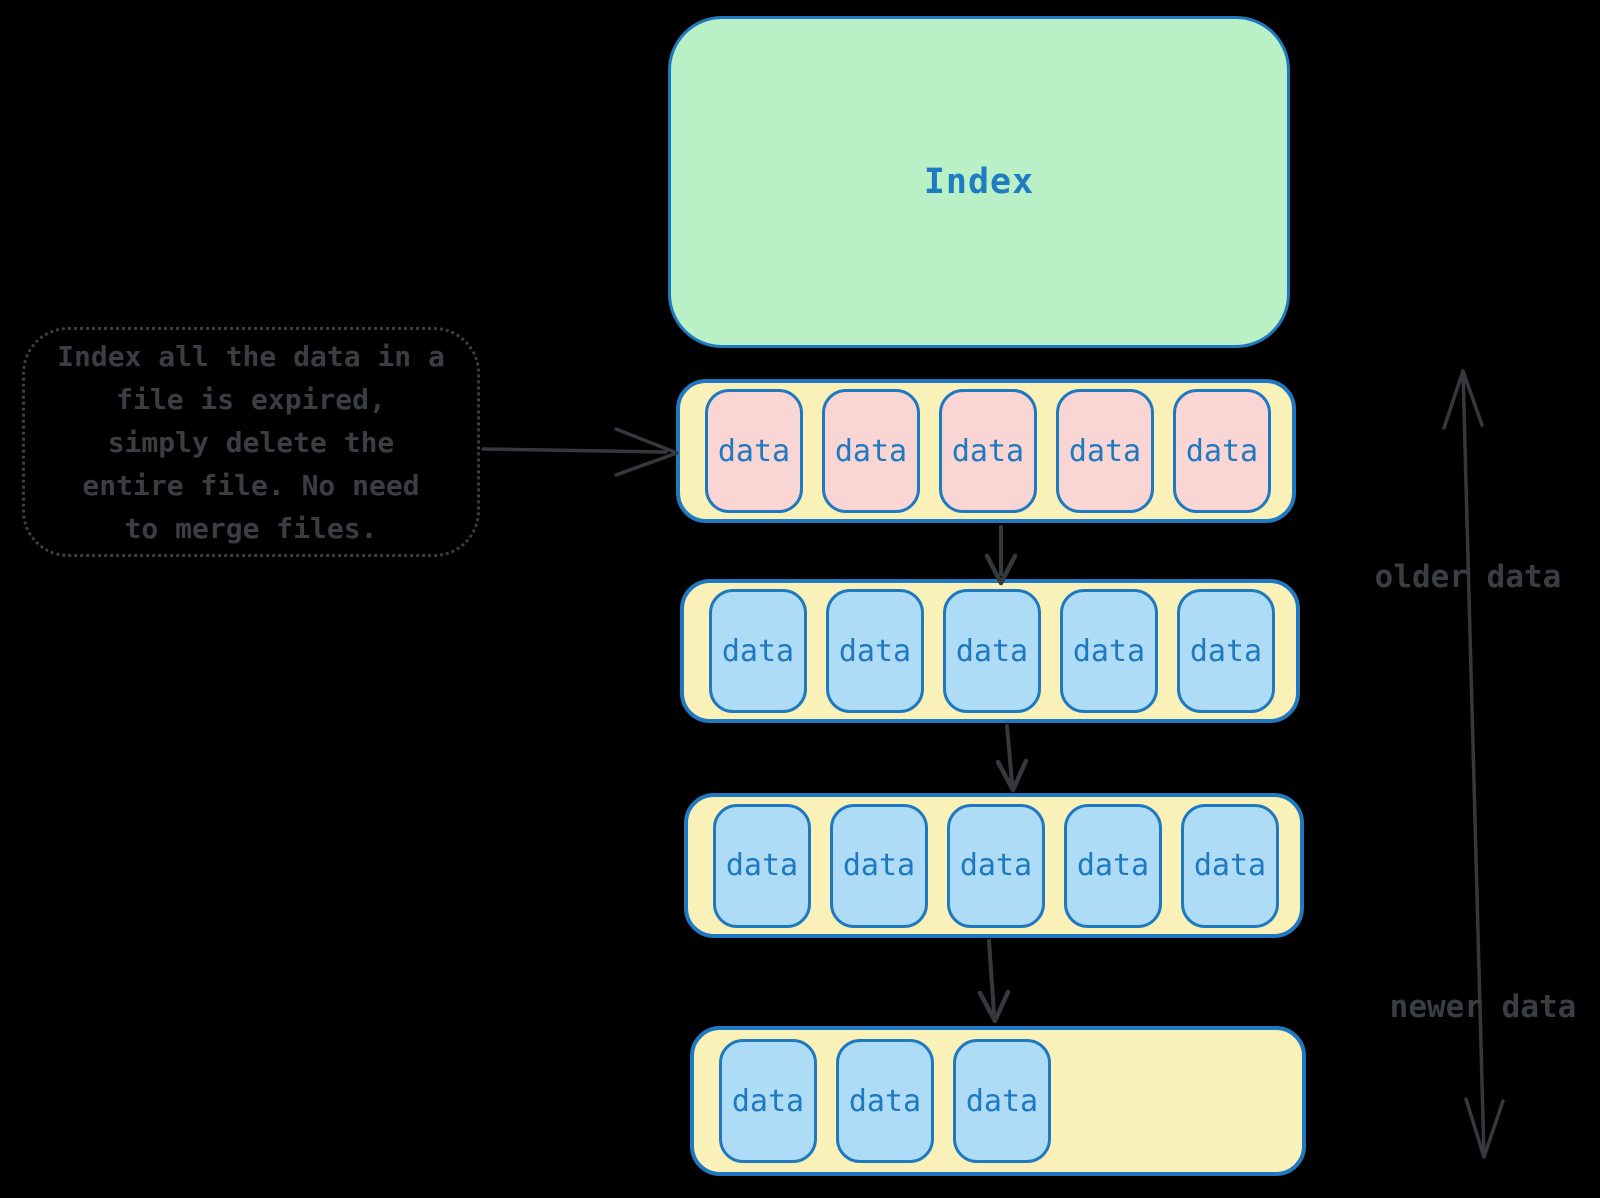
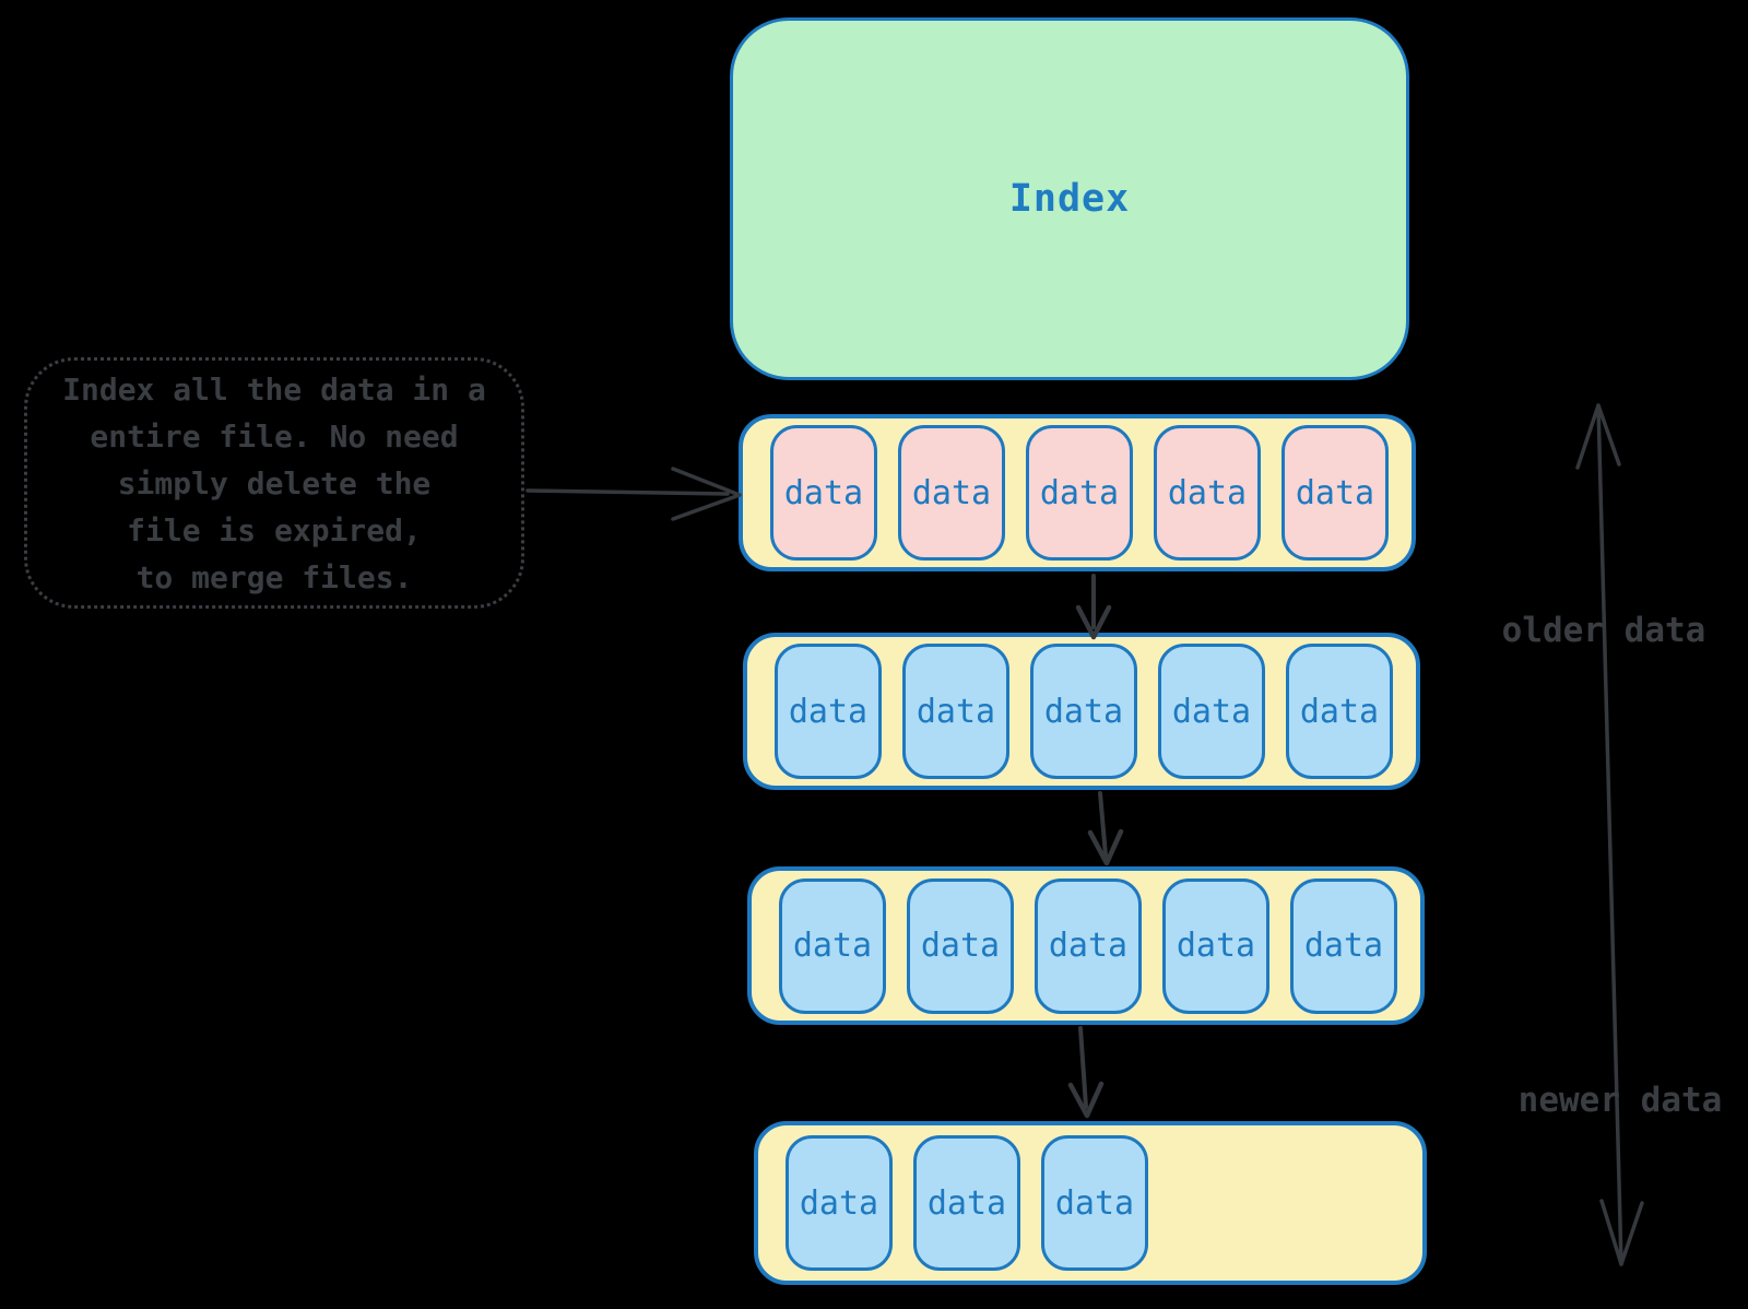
  Index
  Index all the data in a
- file is expired,
+ entire file. No need
  simply delete the
- entire file. No need
+ file is expired,
  to merge files.
  data
  data
  data
  data
  data
  data
  data
  data
  data
  data
  data
  data
  data
  data
  data
  data
  data
  data
  older data
  newer data
